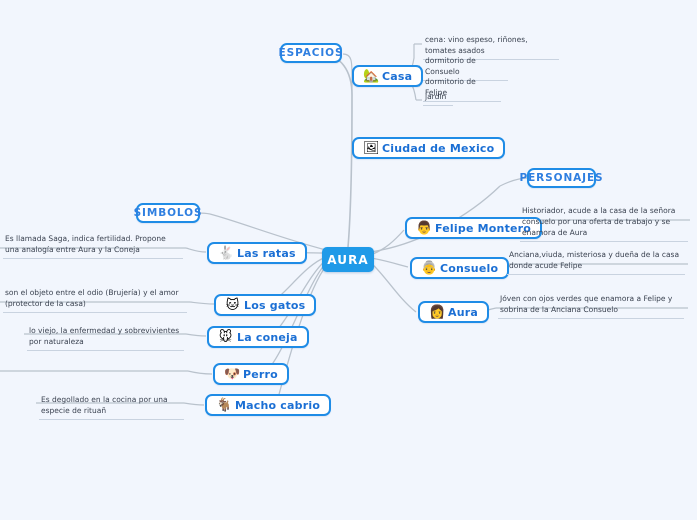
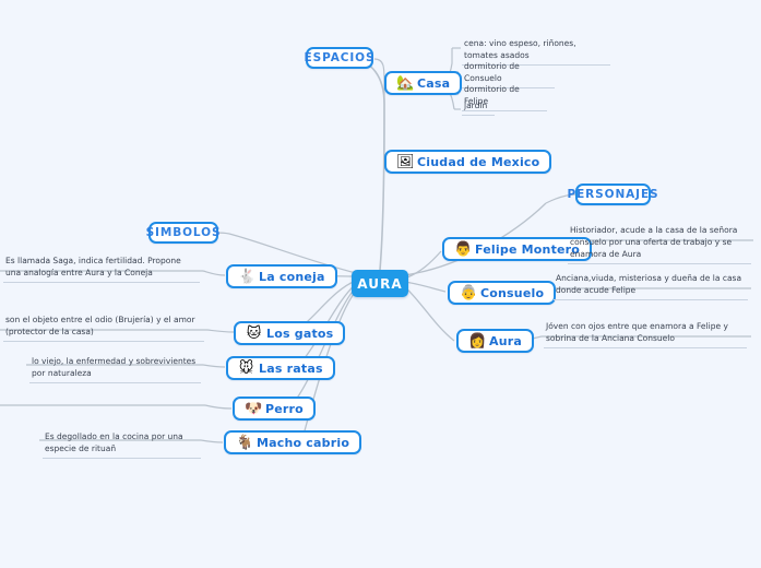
  AURA
  ESPACIOS
  SIMBOLOS
  PERSONAJES
  🏡
  Casa
  cena: vino espeso, riñones, tomates asados
  dormitorio de Consuelo
  dormitorio de Felipe
  jardín
  🖼
  Ciudad de Mexico
  👨
  Felipe Montero
  Historiador, acude a la casa de la señora consuelo por una oferta de trabajo y se enamora de Aura
  👵
  Consuelo
  Anciana,viuda, misteriosa y dueña de la casa donde acude Felipe
  👩
  Aura
- Jóven con ojos verdes que enamora a Felipe y sobrina de la Anciana Consuelo
+ Jóven con ojos entre que enamora a Felipe y sobrina de la Anciana Consuelo
  🐇
- Las ratas
+ La coneja
  Es llamada Saga, indica fertilidad. Propone una analogía entre Aura y la Coneja
  🐱
  Los gatos
  son el objeto entre el odio (Brujería) y el amor (protector de la casa)
  🐭
- La coneja
+ Las ratas
  lo viejo, la enfermedad y sobrevivientes por naturaleza
  🐶
  Perro
  🐐
  Macho cabrio
  Es degollado en la cocina por una especie de rituañ
